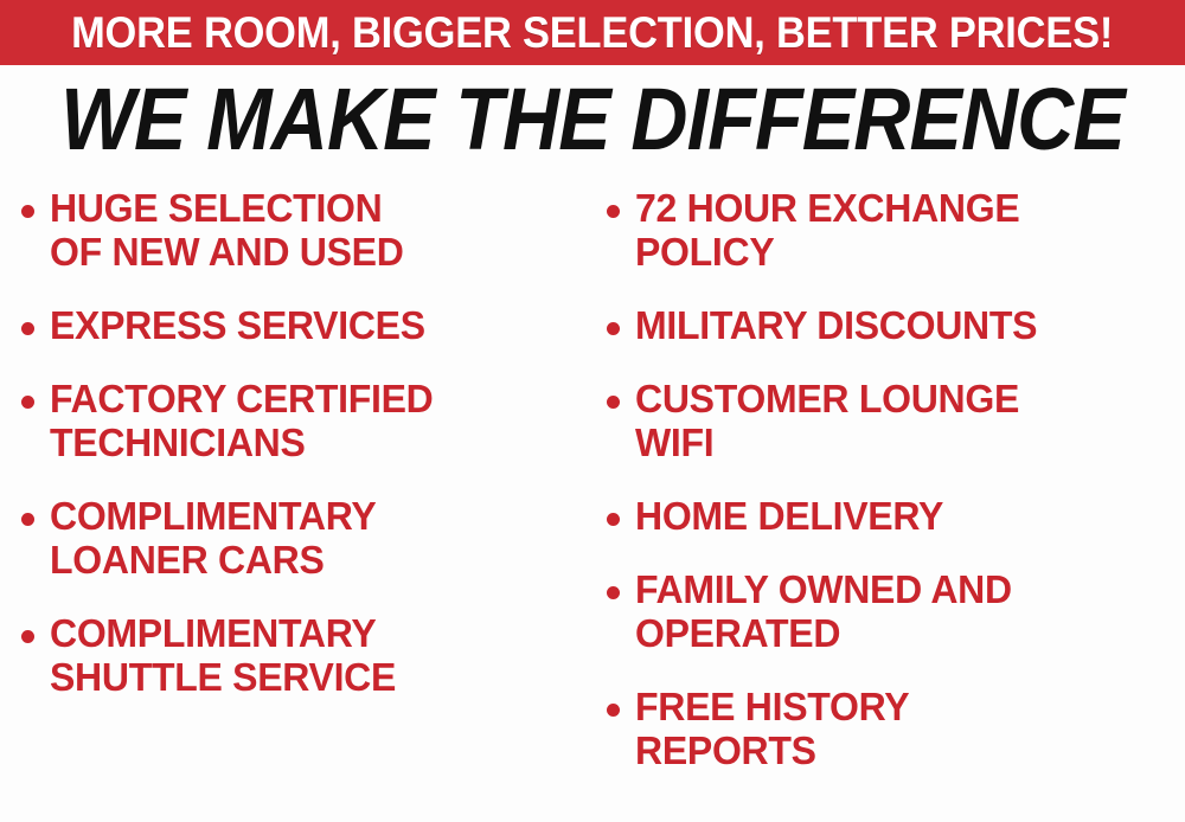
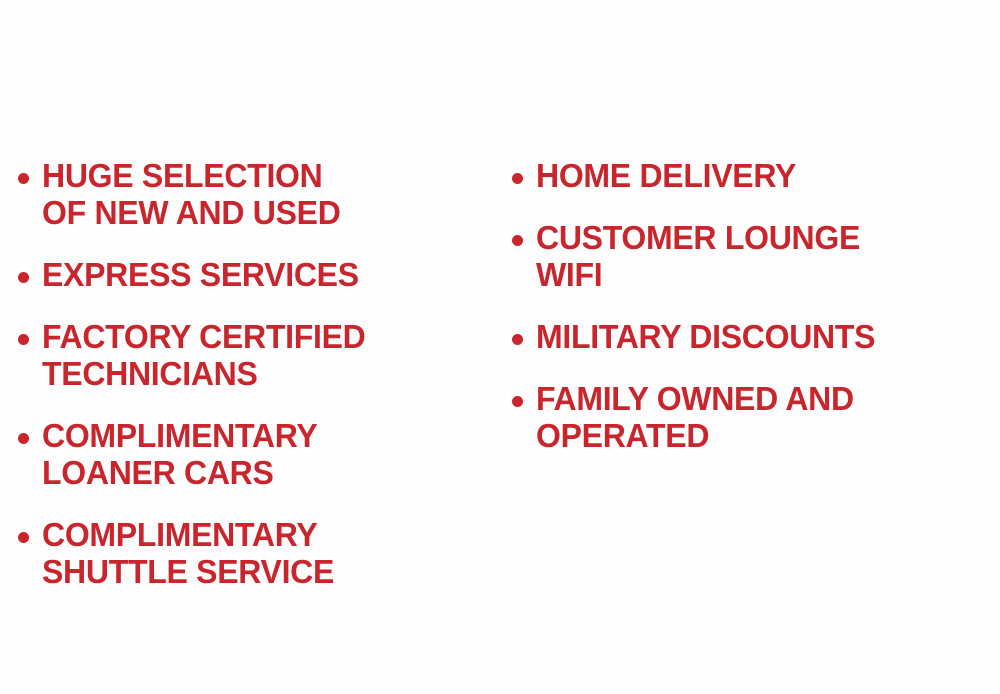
- MORE ROOM, BIGGER SELECTION, BETTER PRICES!
- WE MAKE THE DIFFERENCE
  HUGE SELECTION
  OF NEW AND USED
  EXPRESS SERVICES
  FACTORY CERTIFIED
  TECHNICIANS
  COMPLIMENTARY
  LOANER CARS
  COMPLIMENTARY
  SHUTTLE SERVICE
- 72 HOUR EXCHANGE
- POLICY
- MILITARY DISCOUNTS
+ HOME DELIVERY
  CUSTOMER LOUNGE
  WIFI
- HOME DELIVERY
+ MILITARY DISCOUNTS
  FAMILY OWNED AND
  OPERATED
- FREE HISTORY
- REPORTS
